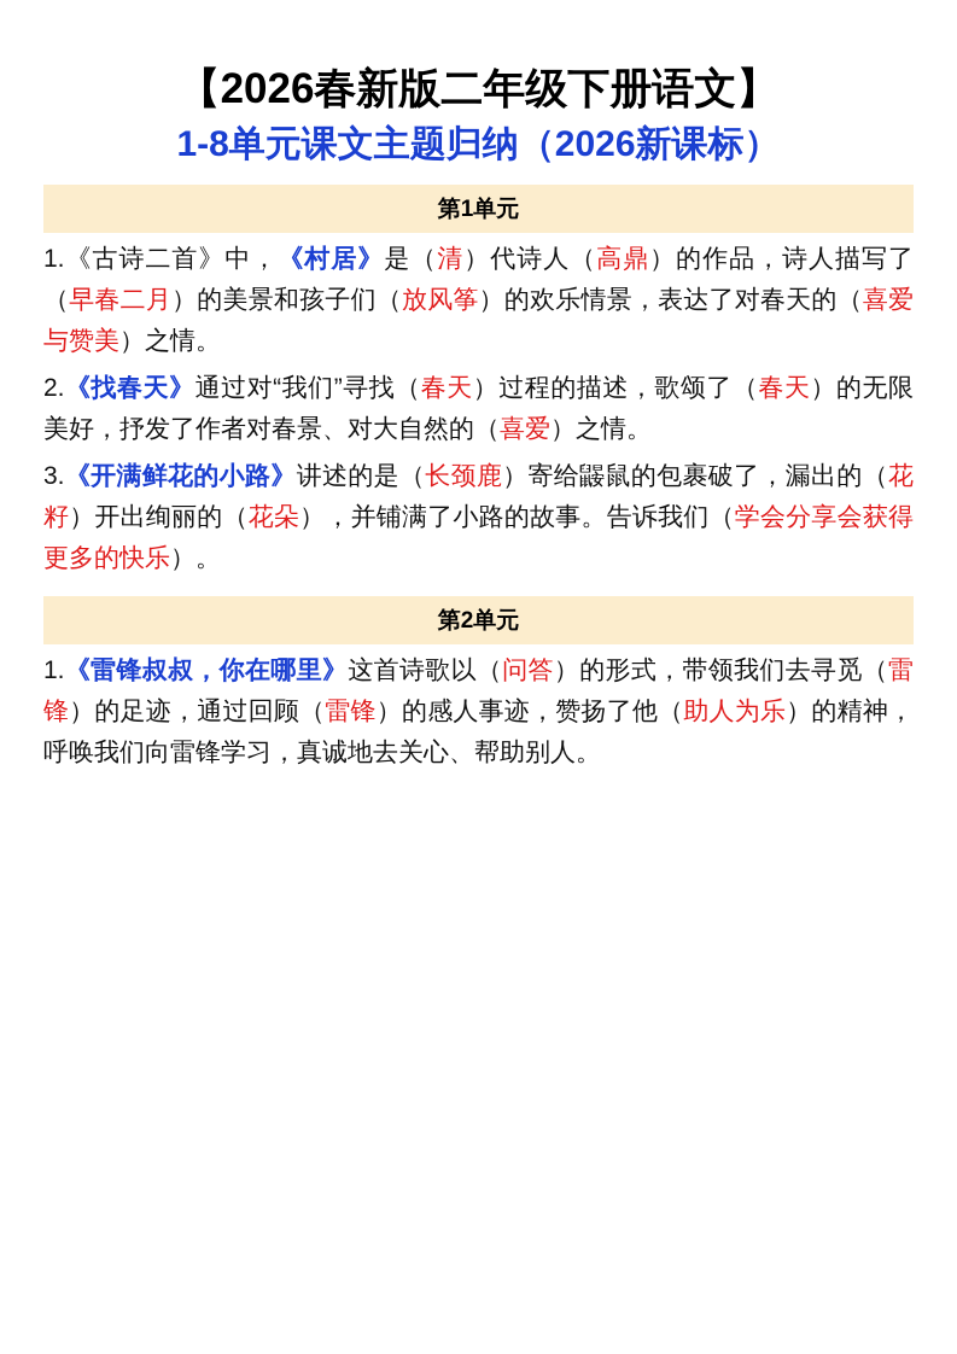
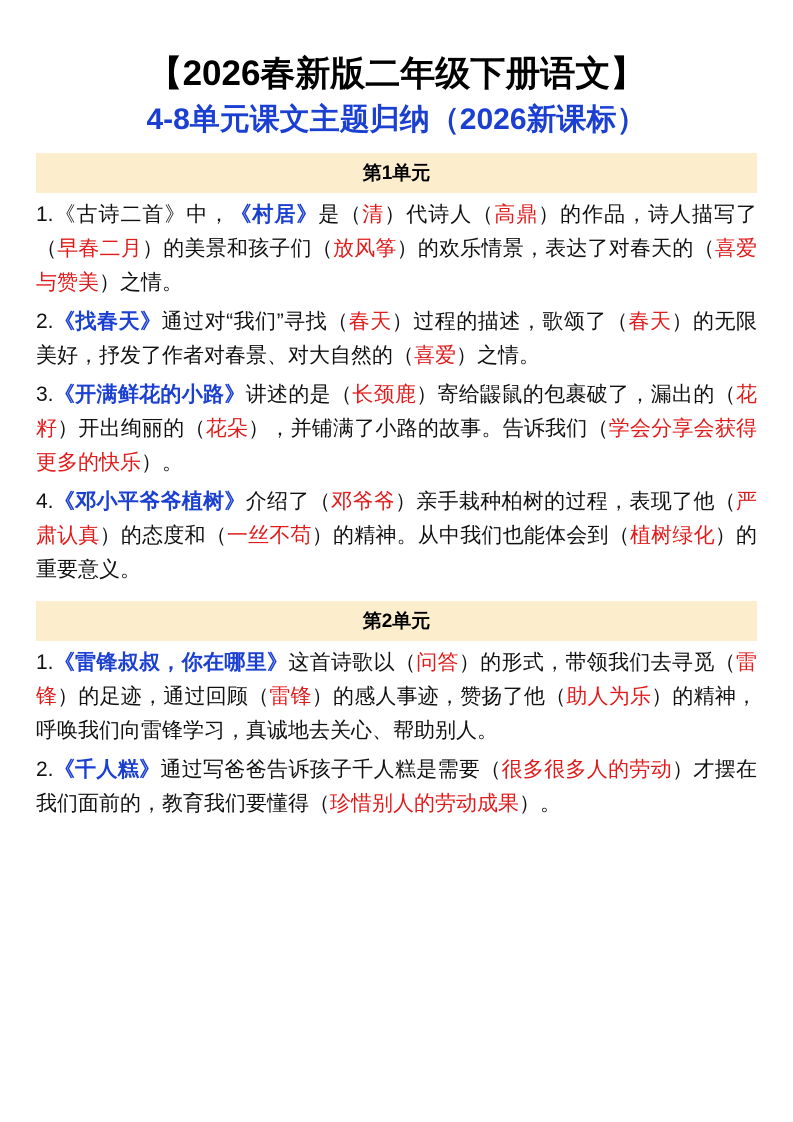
  【2026春新版二年级下册语文】
- 1-8单元课文主题归纳（2026新课标）
+ 4-8单元课文主题归纳（2026新课标）
  第1单元
  1.《古诗二首》中，《村居》是（清）代诗人（高鼎）的作品，诗人描写了（早春二月）的美景和孩子们（放风筝）的欢乐情景，表达了对春天的（喜爱与赞美）之情。
  2.《找春天》通过对“我们”寻找（春天）过程的描述，歌颂了（春天）的无限美好，抒发了作者对春景、对大自然的（喜爱）之情。
  3.《开满鲜花的小路》讲述的是（长颈鹿）寄给鼹鼠的包裹破了，漏出的（花籽）开出绚丽的（花朵），并铺满了小路的故事。告诉我们（学会分享会获得更多的快乐）。
+ 4.《邓小平爷爷植树》介绍了（邓爷爷）亲手栽种柏树的过程，表现了他（严肃认真）的态度和（一丝不苟）的精神。从中我们也能体会到（植树绿化）的重要意义。
  第2单元
  1.《雷锋叔叔，你在哪里》这首诗歌以（问答）的形式，带领我们去寻觅（雷锋）的足迹，通过回顾（雷锋）的感人事迹，赞扬了他（助人为乐）的精神，呼唤我们向雷锋学习，真诚地去关心、帮助别人。
+ 2.《千人糕》通过写爸爸告诉孩子千人糕是需要（很多很多人的劳动）才摆在我们面前的，教育我们要懂得（珍惜别人的劳动成果）。
